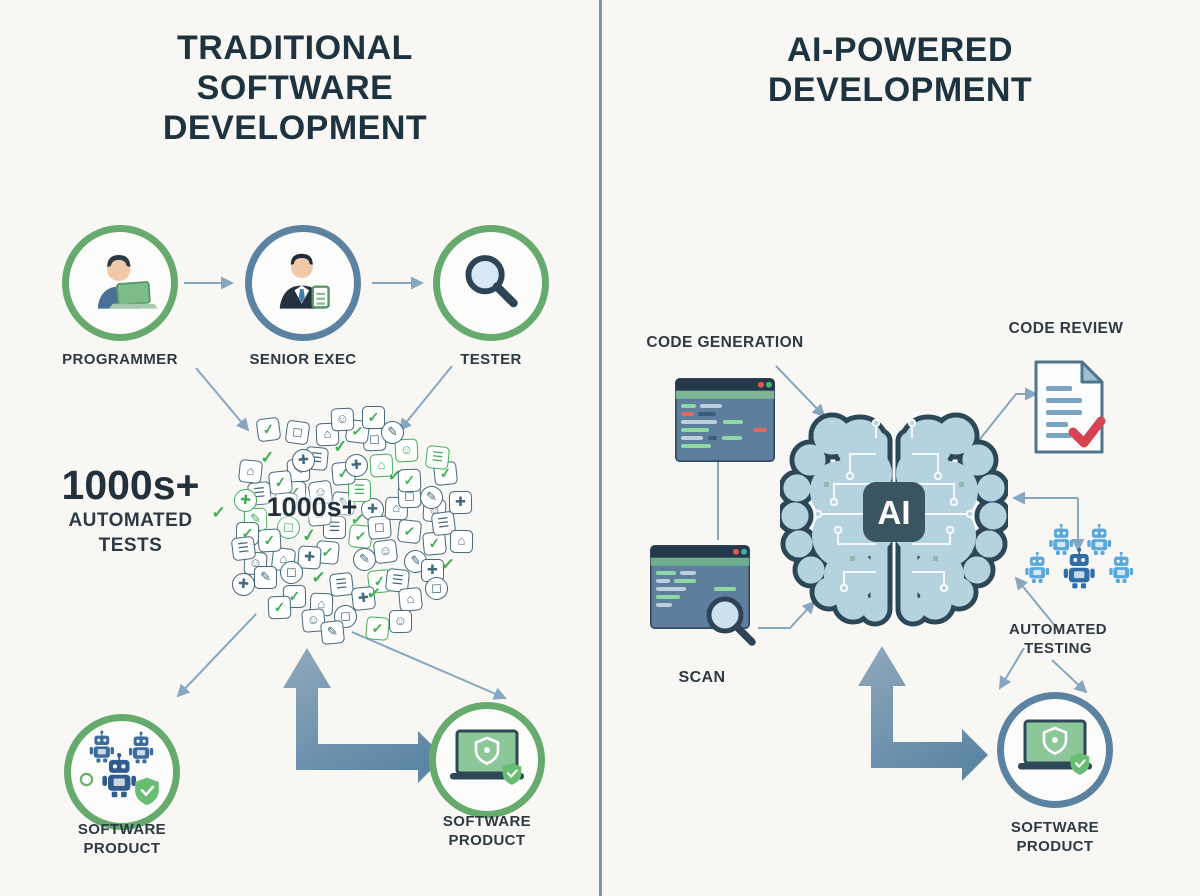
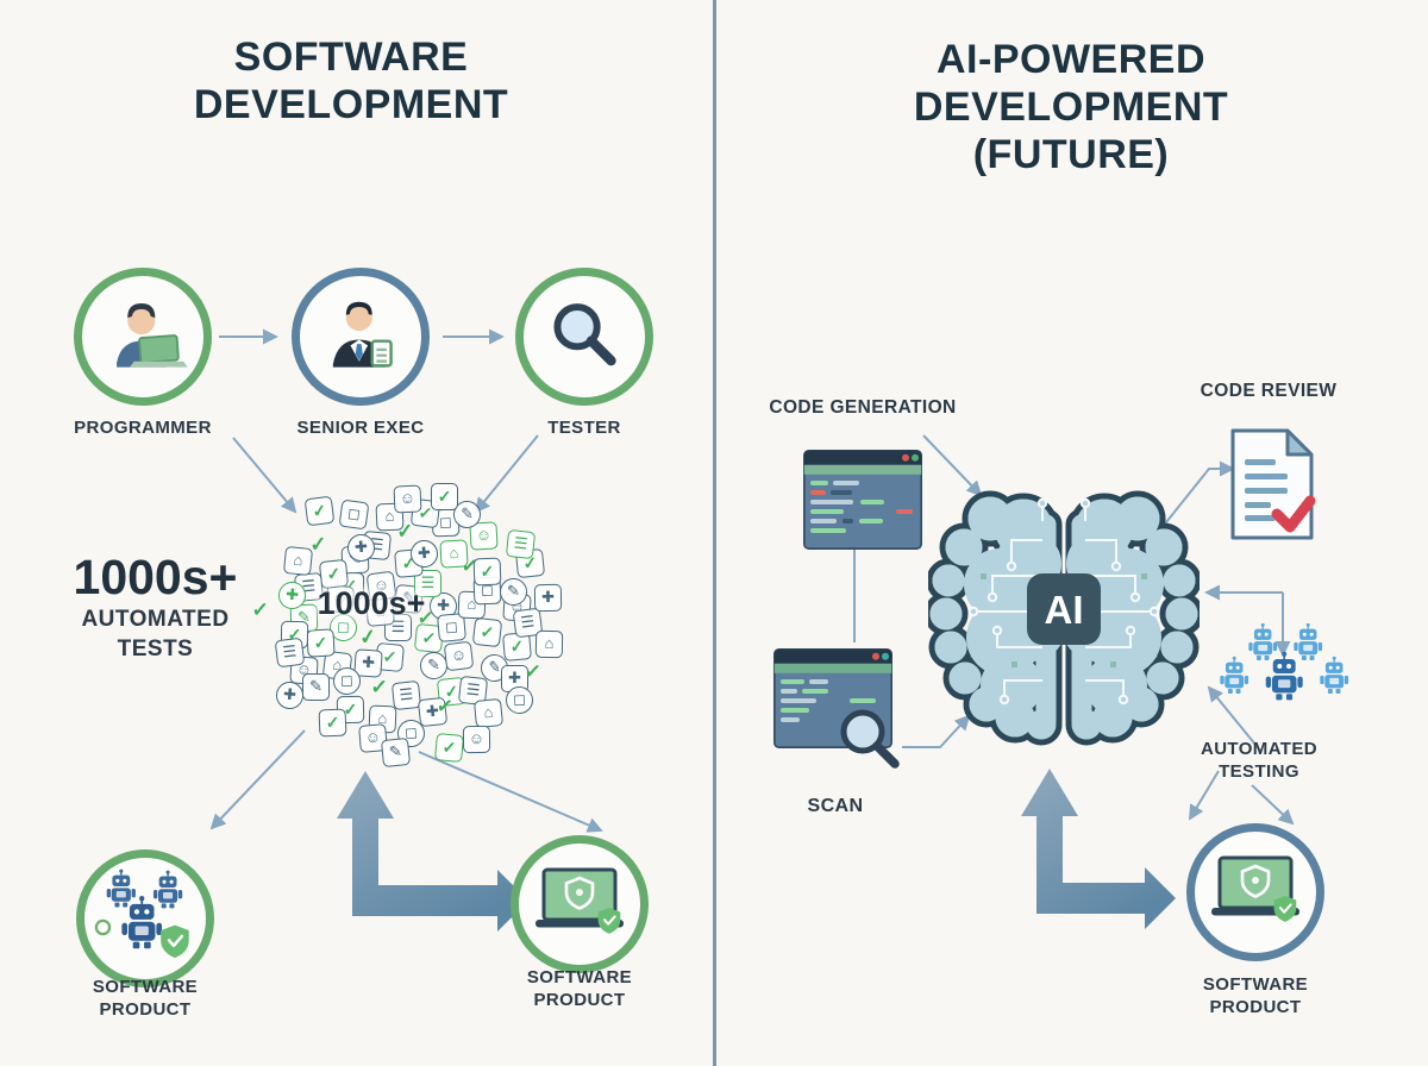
- TRADITIONAL
  SOFTWARE
  DEVELOPMENT
  PROGRAMMER
  SENIOR EXEC
  TESTER
  1000s+
  AUTOMATED
  TESTS
  1000s+
  ☰
  ☰
  ✎
  ✓
  ✚
  ✎
  ✚
  ✓
  ☺
  SOFTWARE
  PRODUCT
  SOFTWARE
  PRODUCT
  AI-POWERED
  DEVELOPMENT
+ (FUTURE)
  CODE GENERATION
  CODE REVIEW
  AI
  SCAN
  AUTOMATED
  TESTING
  SOFTWARE
  PRODUCT
